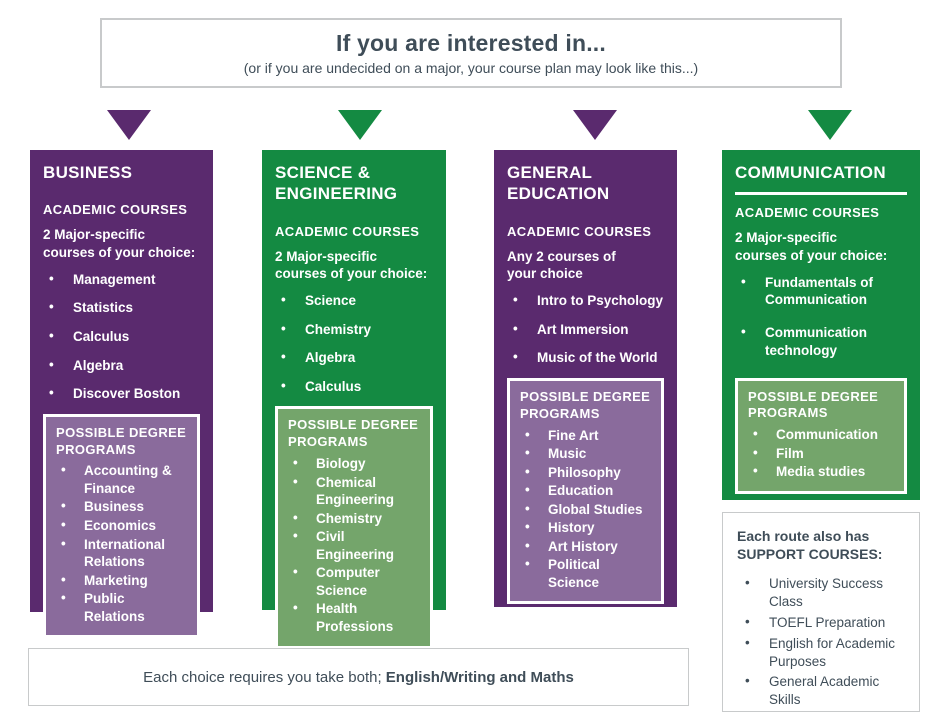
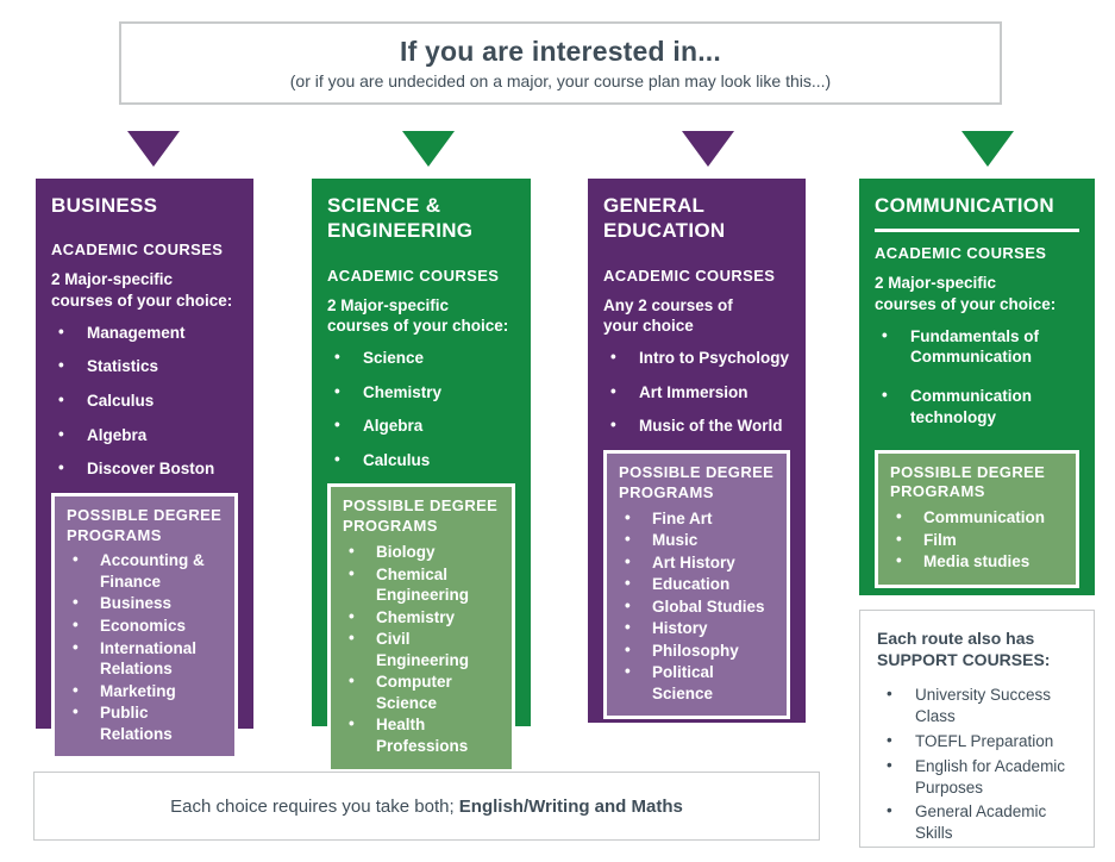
  If you are interested in...
  (or if you are undecided on a major, your course plan may look like this...)
  BUSINESS
  ACADEMIC COURSES
  2 Major-specific
  courses of your choice:
  Management
  Statistics
  Calculus
  Algebra
  Discover Boston
  POSSIBLE DEGREE
  PROGRAMS
  Accounting & Finance
  Business
  Economics
  International Relations
  Marketing
  Public Relations
  SCIENCE &
  ENGINEERING
  ACADEMIC COURSES
  2 Major-specific
  courses of your choice:
  Science
  Chemistry
  Algebra
  Calculus
  POSSIBLE DEGREE
  PROGRAMS
  Biology
  Chemical Engineering
  Chemistry
  Civil Engineering
  Computer Science
  Health Professions
  GENERAL
  EDUCATION
  ACADEMIC COURSES
  Any 2 courses of
  your choice
  Intro to Psychology
  Art Immersion
  Music of the World
  POSSIBLE DEGREE
  PROGRAMS
  Fine Art
  Music
- Philosophy
+ Art History
  Education
  Global Studies
  History
- Art History
+ Philosophy
  Political Science
  COMMUNICATION
  ACADEMIC COURSES
  2 Major-specific
  courses of your choice:
  Fundamentals of Communication
  Communication technology
  POSSIBLE DEGREE
  PROGRAMS
  Communication
  Film
  Media studies
  Each route also has
  SUPPORT COURSES:
  University Success Class
  TOEFL Preparation
  English for Academic Purposes
  General Academic Skills
  Each choice requires you take both; English/Writing and Maths
